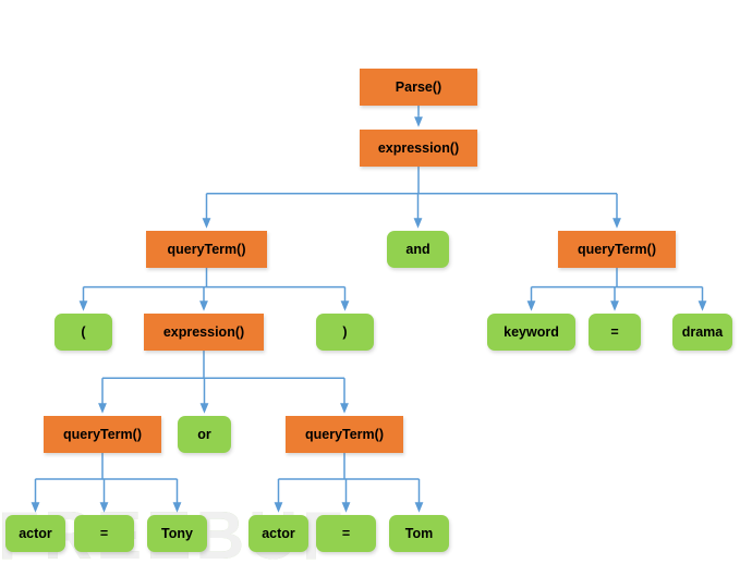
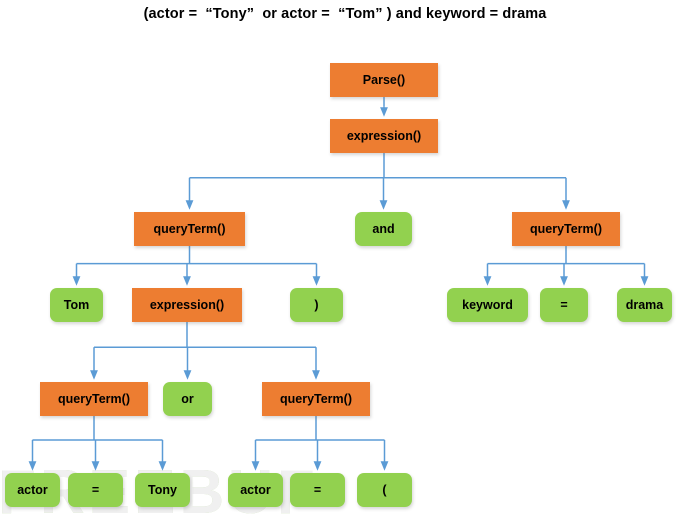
+ (actor = “Tony” or actor = “Tom” ) and keyword = drama
  Parse()
  expression()
  queryTerm()
  and
  queryTerm()
- (
+ Tom
  expression()
  )
  keyword
  =
  drama
  queryTerm()
  or
  queryTerm()
  actor
  =
  Tony
  actor
  =
- Tom
+ (
